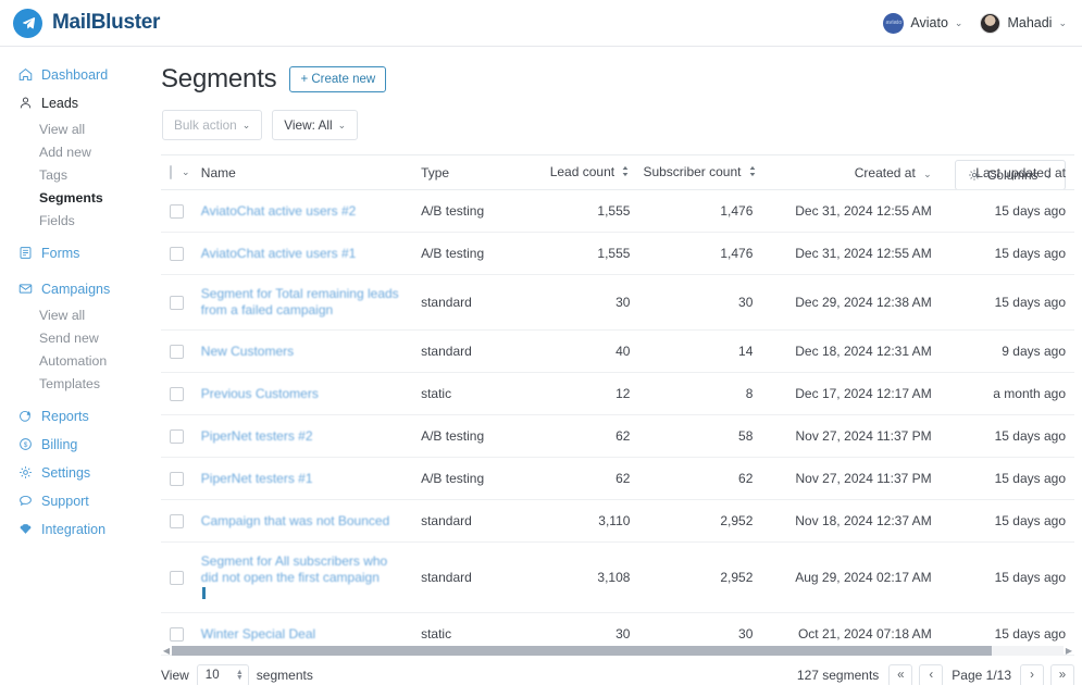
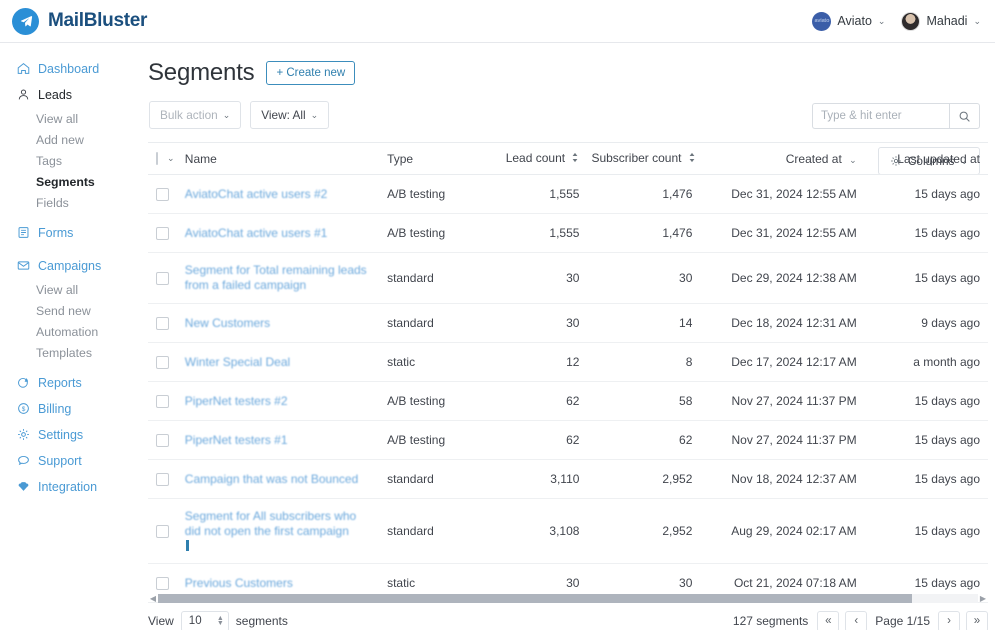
  MailBluster
  Aviato
  ⌄
  Mahadi
  ⌄
  Dashboard
  Leads
  View all
  Add new
  Tags
  Segments
  Fields
  Forms
  Campaigns
  View all
  Send new
  Automation
  Templates
  Reports
  Billing
  Settings
  Support
  Integration
  Segments
  + Create new
+ Type & hit enter
  Bulk action
  ⌄
  View: All
  ⌄
  Columns
  ⌄
  ⌄	Name	Type	Lead count	Subscriber count	Created at ⌄	Last updated at
  	AviatoChat active users #2	A/B testing	1,555	1,476	Dec 31, 2024 12:55 AM	15 days ago
  	AviatoChat active users #1	A/B testing	1,555	1,476	Dec 31, 2024 12:55 AM	15 days ago
  	Segment for Total remaining leads from a failed campaign	standard	30	30	Dec 29, 2024 12:38 AM	15 days ago
- 	New Customers	standard	40	14	Dec 18, 2024 12:31 AM	9 days ago
+ 	New Customers	standard	30	14	Dec 18, 2024 12:31 AM	9 days ago
- 	Previous Customers	static	12	8	Dec 17, 2024 12:17 AM	a month ago
+ 	Winter Special Deal	static	12	8	Dec 17, 2024 12:17 AM	a month ago
  	PiperNet testers #2	A/B testing	62	58	Nov 27, 2024 11:37 PM	15 days ago
  	PiperNet testers #1	A/B testing	62	62	Nov 27, 2024 11:37 PM	15 days ago
  	Campaign that was not Bounced	standard	3,110	2,952	Nov 18, 2024 12:37 AM	15 days ago
  	Segment for All subscribers who did not open the first campaign	standard	3,108	2,952	Aug 29, 2024 02:17 AM	15 days ago
- 	Winter Special Deal	static	30	30	Oct 21, 2024 07:18 AM	15 days ago
+ 	Previous Customers	static	30	30	Oct 21, 2024 07:18 AM	15 days ago
  ◀
  ▶
  View
  10
  segments
  127 segments
  «
  ‹
- Page 1/13
+ Page 1/15
  ›
  »
